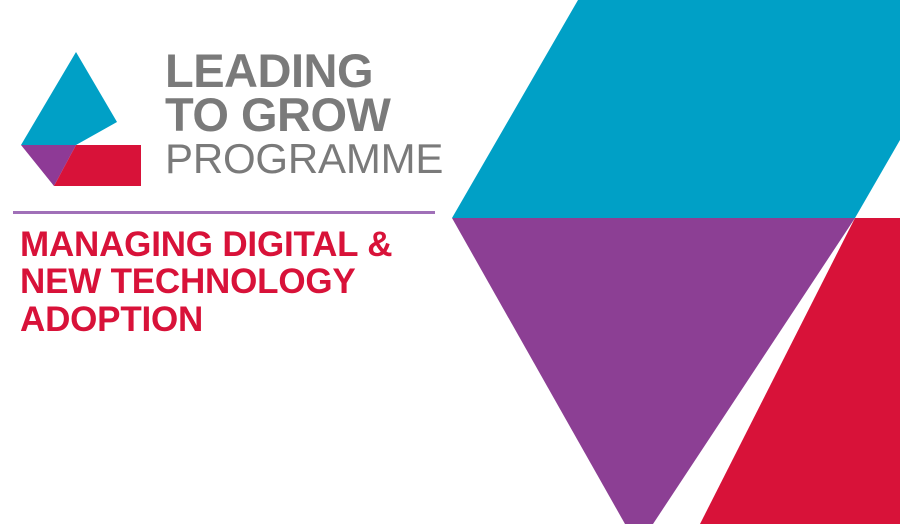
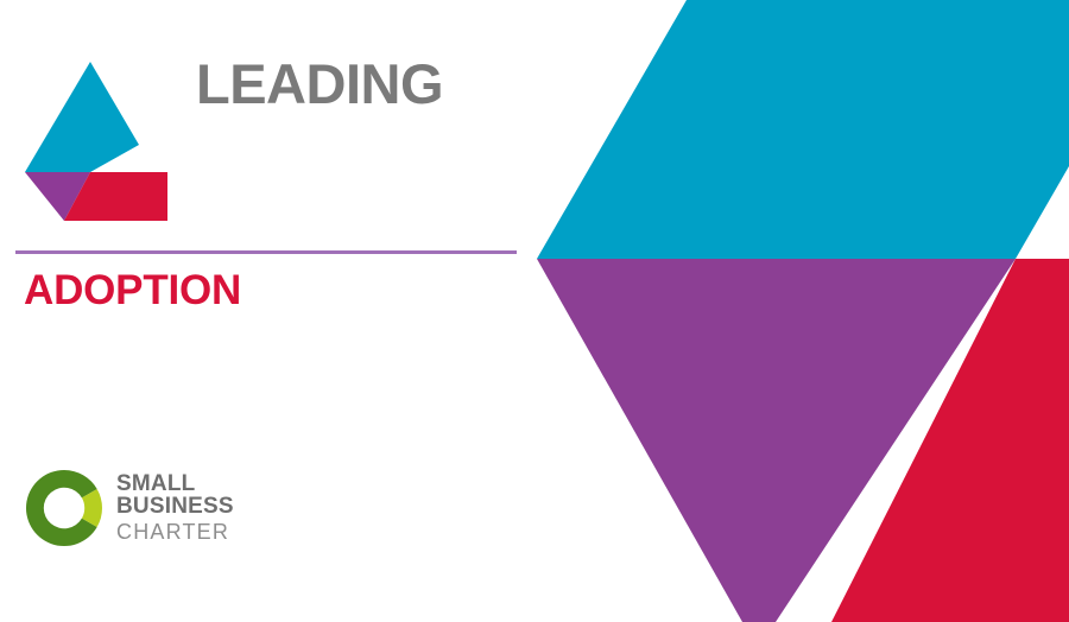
  LEADING
- TO GROW
- PROGRAMME
- MANAGING DIGITAL &
- NEW TECHNOLOGY
  ADOPTION
+ SMALL
+ BUSINESS
+ CHARTER
